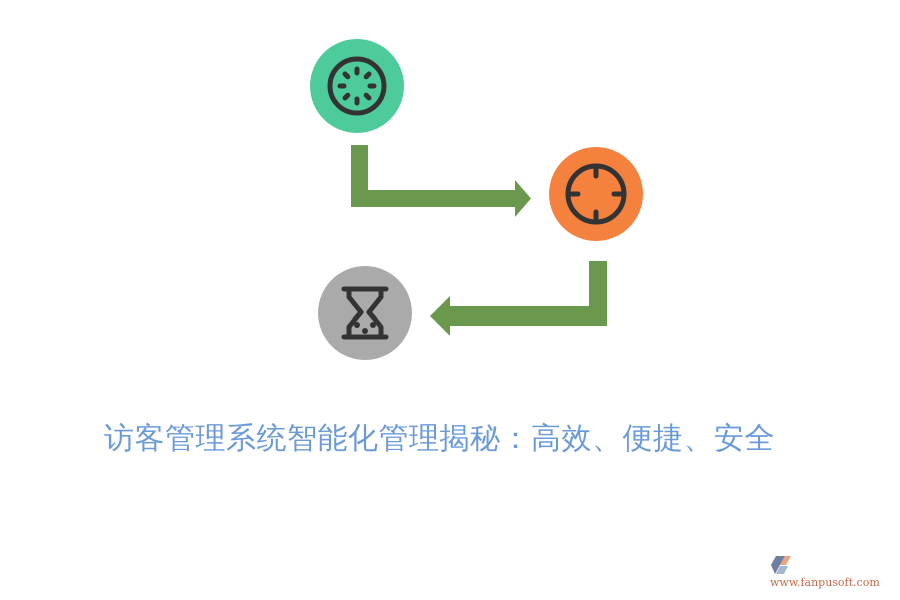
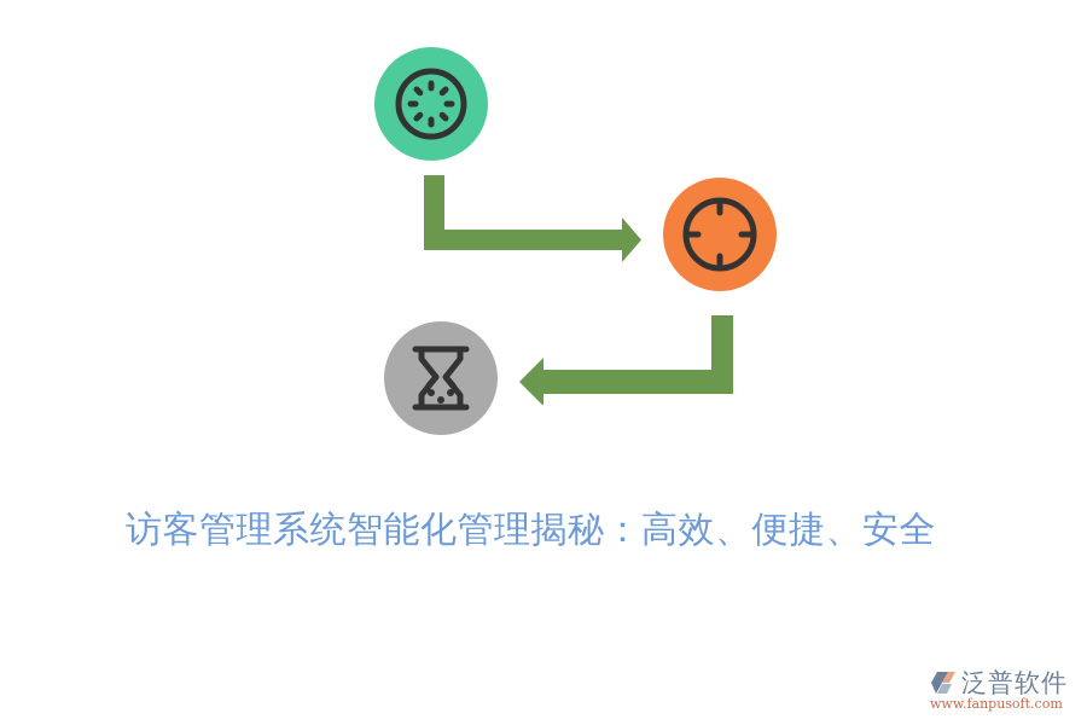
  访客管理系统智能化管理揭秘：高效、便捷、安全
+ 泛普软件
  www.fanpusoft.com
